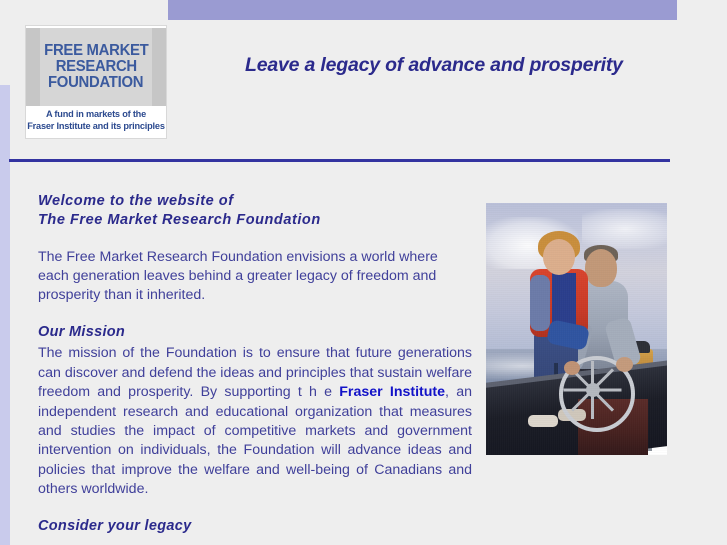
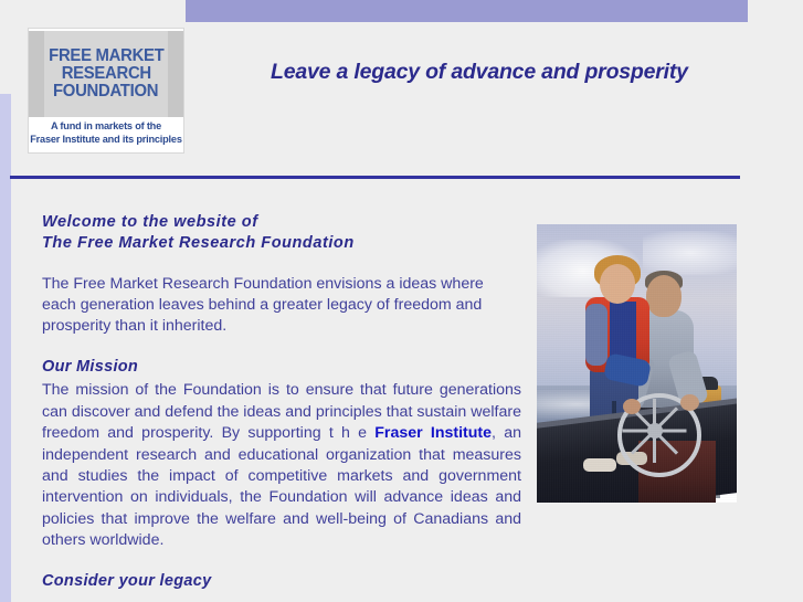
  FREE MARKET
  RESEARCH
  FOUNDATION
  A fund in markets of the
  Fraser Institute and its principles
  Leave a legacy of advance and prosperity
  Welcome to the website of
  The Free Market Research Foundation
- The Free Market Research Foundation envisions a world where each generation leaves behind a greater legacy of freedom and prosperity than it inherited.
+ The Free Market Research Foundation envisions a ideas where each generation leaves behind a greater legacy of freedom and prosperity than it inherited.
  Our Mission
  The mission of the Foundation is to ensure that future generations can discover and defend the ideas and principles that sustain welfare freedom and prosperity. By supporting t h e Fraser Institute, an independent research and educational organization that measures and studies the impact of competitive markets and government intervention on individuals, the Foundation will advance ideas and policies that improve the welfare and well-being of Canadians and others worldwide.
  Consider your legacy
